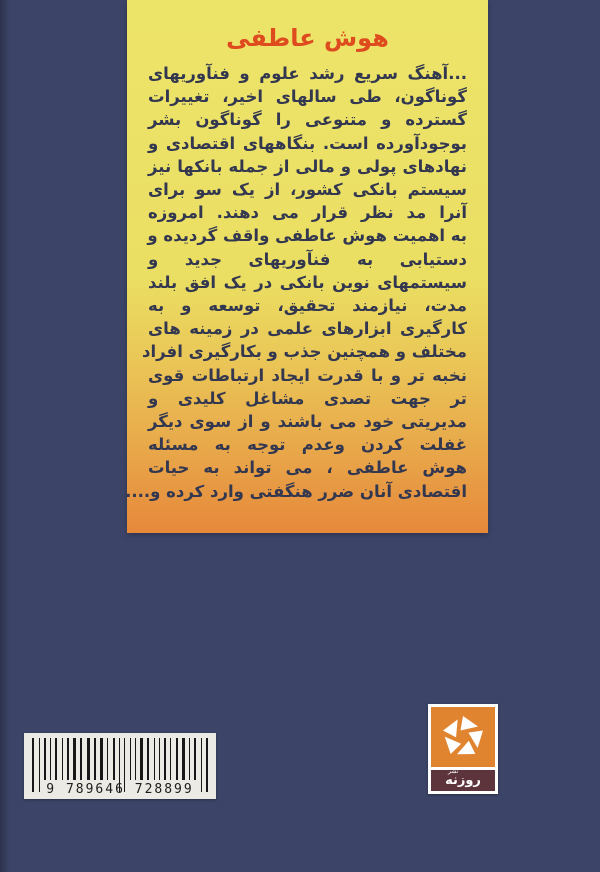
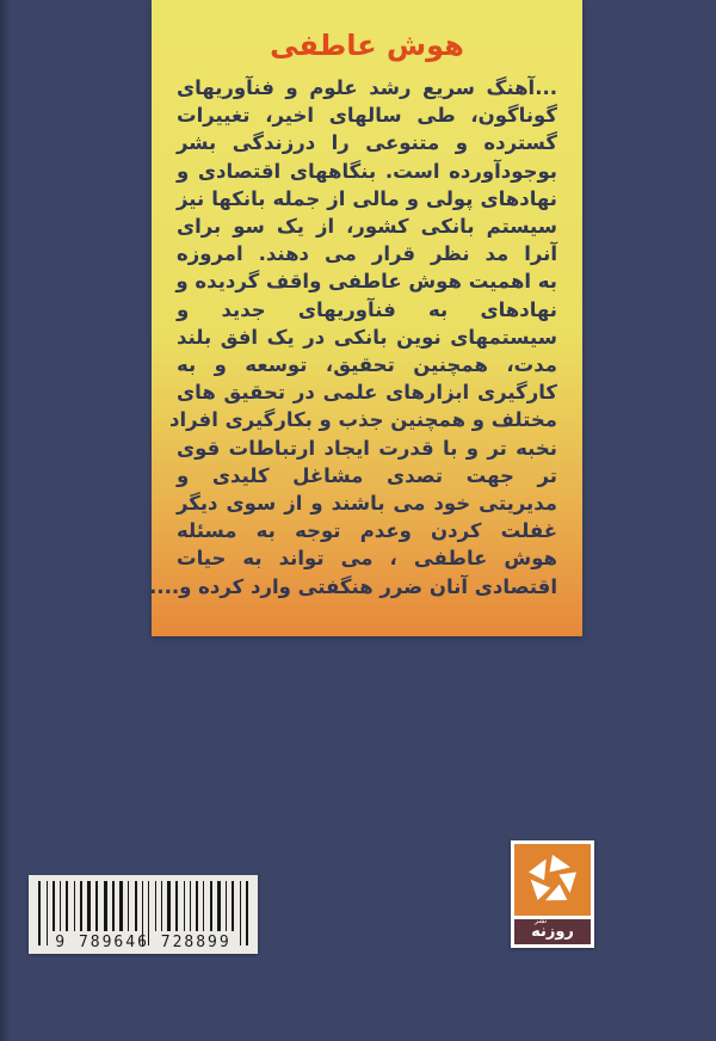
  هوش عاطفی
  ...آهنگ سریع رشد علوم و فنآوریهای
  گوناگون، طی سالهای اخیر، تغییرات
- گسترده و متنوعی را گوناگون بشر
+ گسترده و متنوعی را درزندگی بشر
  بوجودآورده است. بنگاههای اقتصادی و
  نهادهای پولی و مالی از جمله بانکها نیز
  سیستم بانکی کشور، از یک سو برای
  آنرا مد نظر قرار می دهند. امروزه
  به اهمیت هوش عاطفی واقف گردیده و
- دستیابی به فنآوریهای جدید و
+ نهادهای به فنآوریهای جدید و
  سیستمهای نوین بانکی در یک افق بلند
- مدت، نیازمند تحقیق، توسعه و به
+ مدت، همچنین تحقیق، توسعه و به
- کارگیری ابزارهای علمی در زمینه های
+ کارگیری ابزارهای علمی در تحقیق های
  مختلف و همچنین جذب و بکارگیری افراد
  نخبه تر و با قدرت ایجاد ارتباطات قوی
  تر جهت تصدی مشاغل کلیدی و
  مدیریتی خود می باشند و از سوی دیگر
  غفلت کردن وعدم توجه به مسئله
  هوش عاطفی ، می تواند به حیات
  اقتصادی آنان ضرر هنگفتی وارد کرده و....
  9 789646 728899
  روزنه
